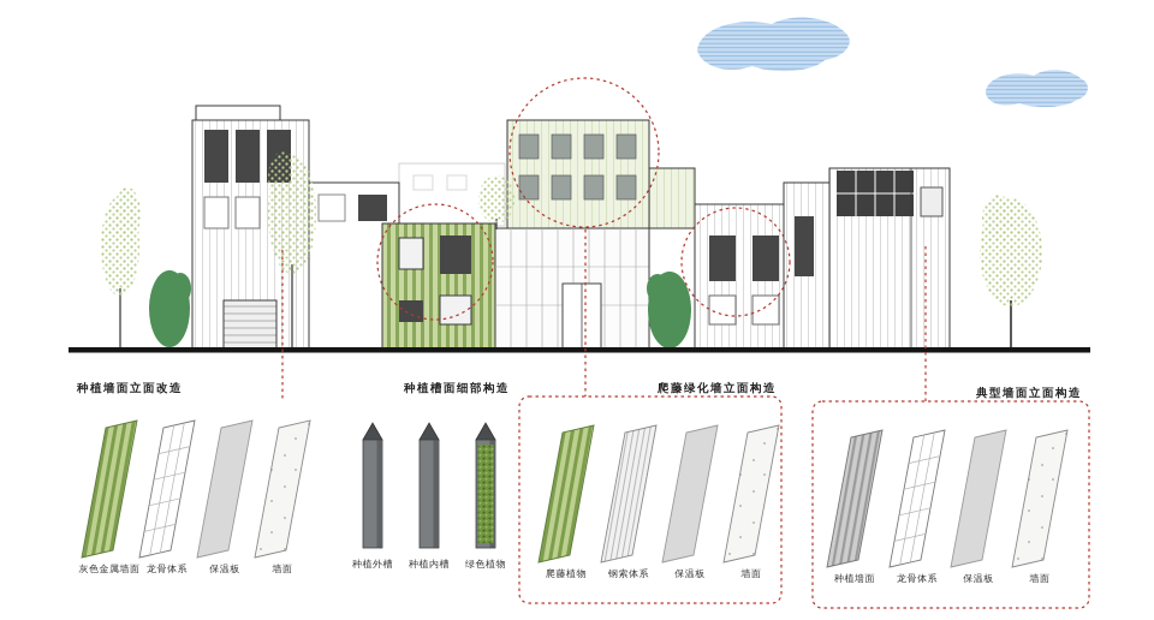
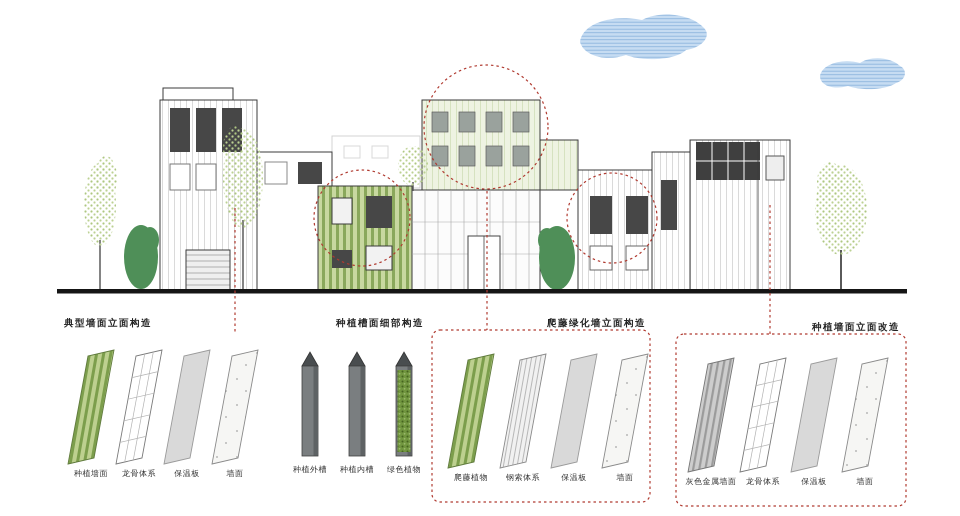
- 种植墙面立面改造
+ 典型墙面立面构造
  种植槽面细部构造
  爬藤绿化墙立面构造
- 典型墙面立面构造
+ 种植墙面立面改造
- 灰色金属墙面
+ 种植墙面
  龙骨体系
  保温板
  墙面
  种植外槽
  种植内槽
  绿色植物
  爬藤植物
  钢索体系
  保温板
  墙面
- 种植墙面
+ 灰色金属墙面
  龙骨体系
  保温板
  墙面
